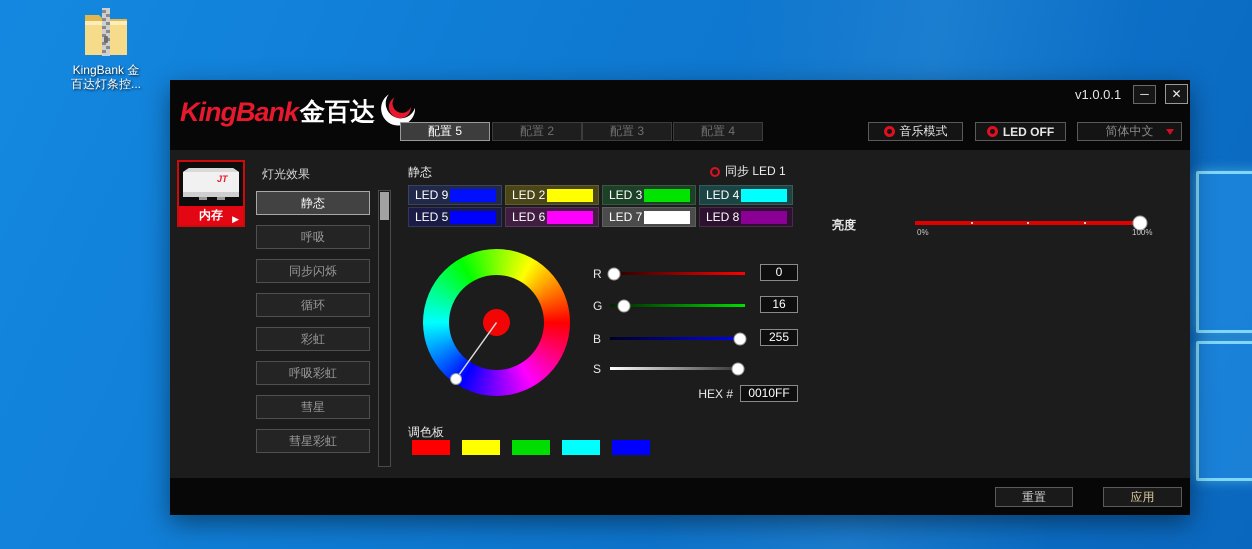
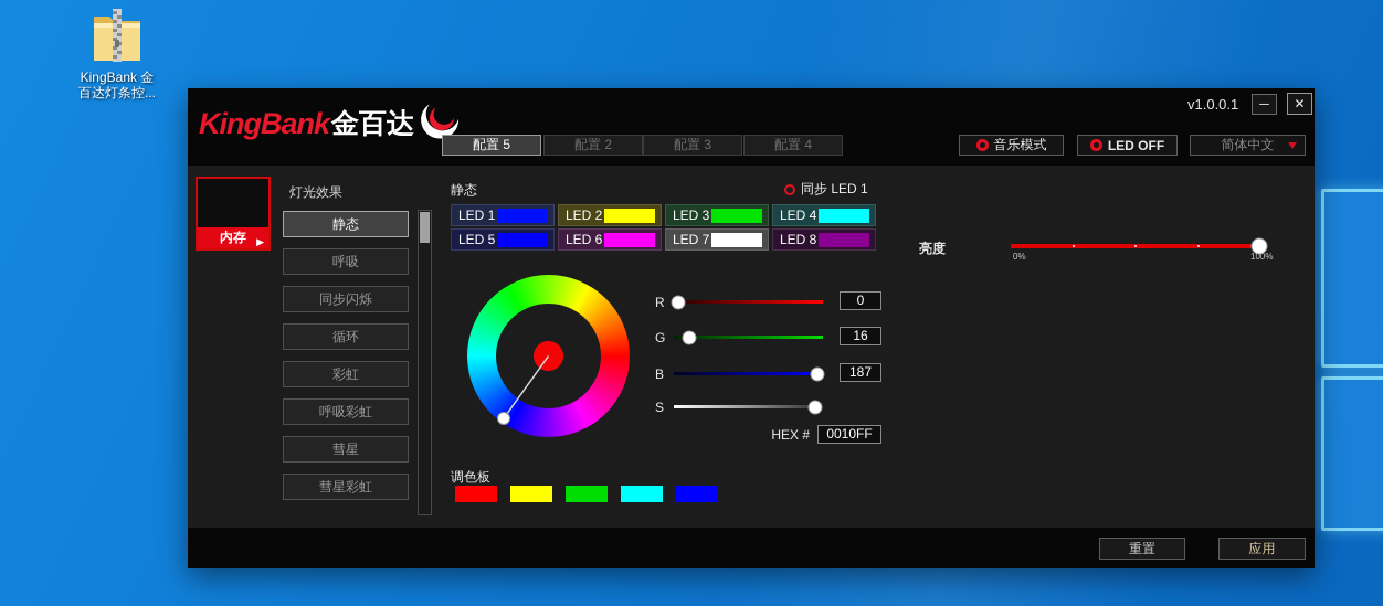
  KingBank 金
  百达灯条控...
  v1.0.0.1
  ─
  ✕
  KingBank
  金百达
  配置 5
  配置 2
  配置 3
  配置 4
  音乐模式
  LED OFF
  简体中文
- JT
  内存
  ▶
  灯光效果
  静态
  呼吸
  同步闪烁
  循环
  彩虹
  呼吸彩虹
  彗星
  彗星彩虹
  静态
  同步 LED 1
- LED 9
+ LED 1
  LED 2
  LED 3
  LED 4
  LED 5
  LED 6
  LED 7
  LED 8
  R
  0
  G
  16
  B
- 255
+ 187
  S
  HEX #
  0010FF
  调色板
  亮度
  0%
  100%
  重置
  应用
